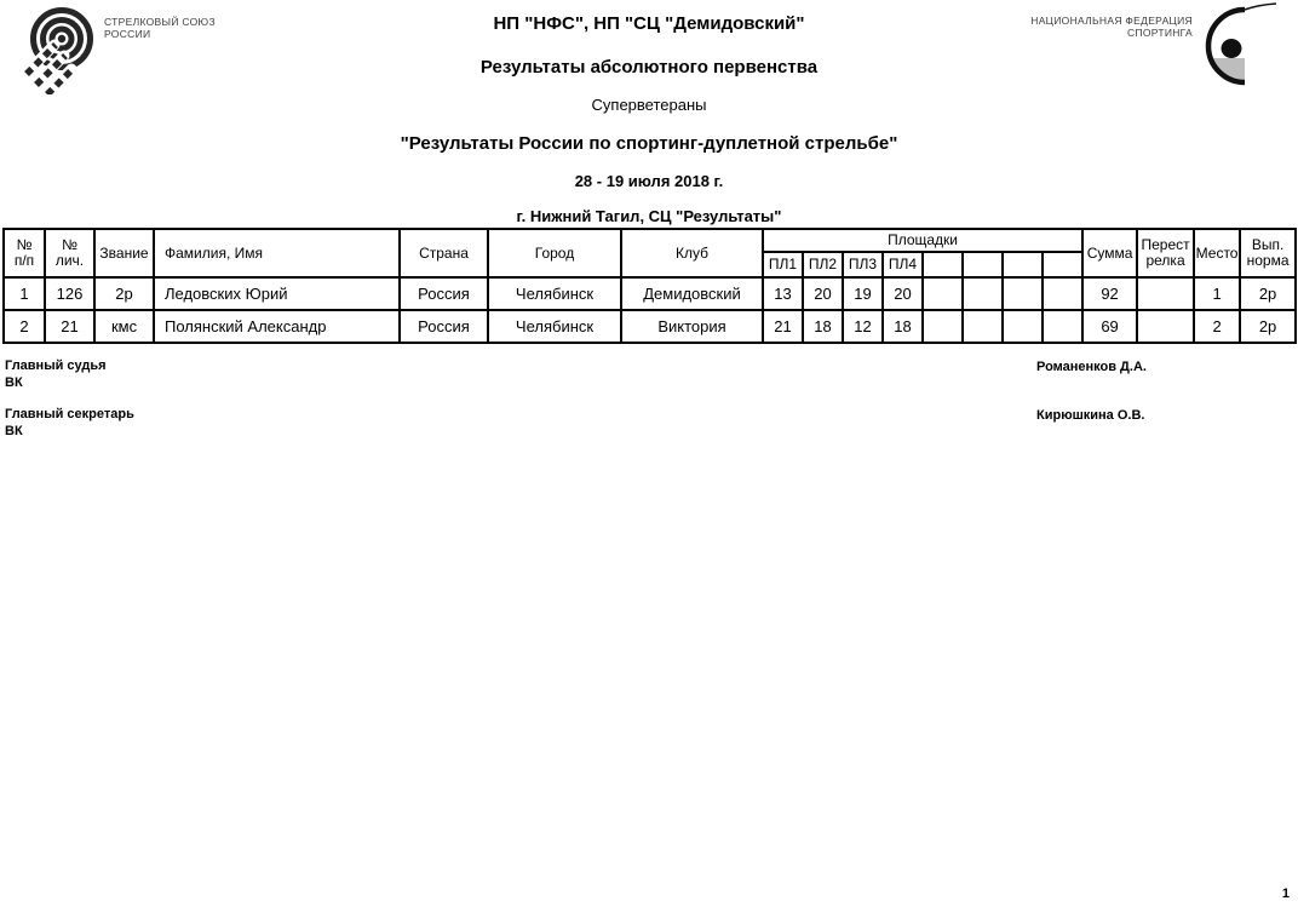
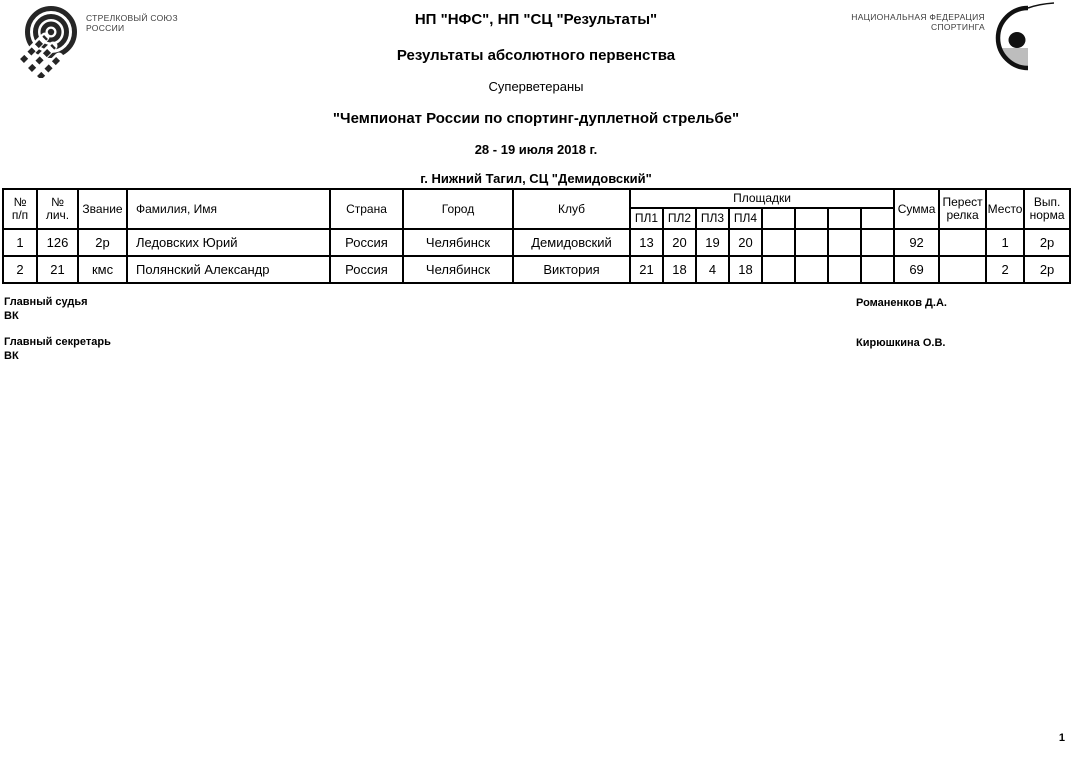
  СТРЕЛКОВЫЙ СОЮЗ
  РОССИИ
  НАЦИОНАЛЬНАЯ ФЕДЕРАЦИЯ
  СПОРТИНГА
- НП "НФС", НП "СЦ "Демидовский"
+ НП "НФС", НП "СЦ "Результаты"
  Результаты абсолютного первенства
  Суперветераны
- "Результаты России по спортинг-дуплетной стрельбе"
+ "Чемпионат России по спортинг-дуплетной стрельбе"
  28 - 19 июля 2018 г.
- г. Нижний Тагил, СЦ "Результаты"
+ г. Нижний Тагил, СЦ "Демидовский"
  № п/п	№ лич.	Звание	Фамилия, Имя	Страна	Город	Клуб	Площадки	Сумма	Перест релка	Место	Вып. норма
  ПЛ1	ПЛ2	ПЛ3	ПЛ4
  1	126	2р	Ледовских Юрий	Россия	Челябинск	Демидовский	13	20	19	20					92		1	2р
- 2	21	кмс	Полянский Александр	Россия	Челябинск	Виктория	21	18	12	18					69		2	2р
+ 2	21	кмс	Полянский Александр	Россия	Челябинск	Виктория	21	18	4	18					69		2	2р
  Главный судья
  ВК
  Романенков Д.А.
  Главный секретарь
  ВК
  Кирюшкина О.В.
  1
